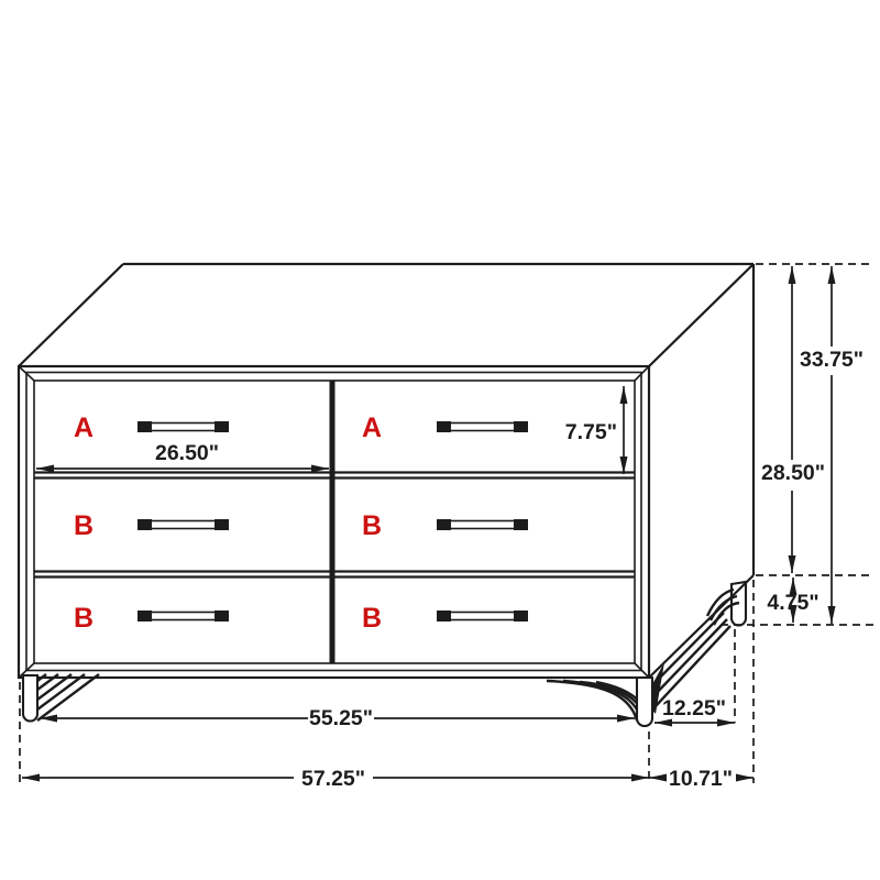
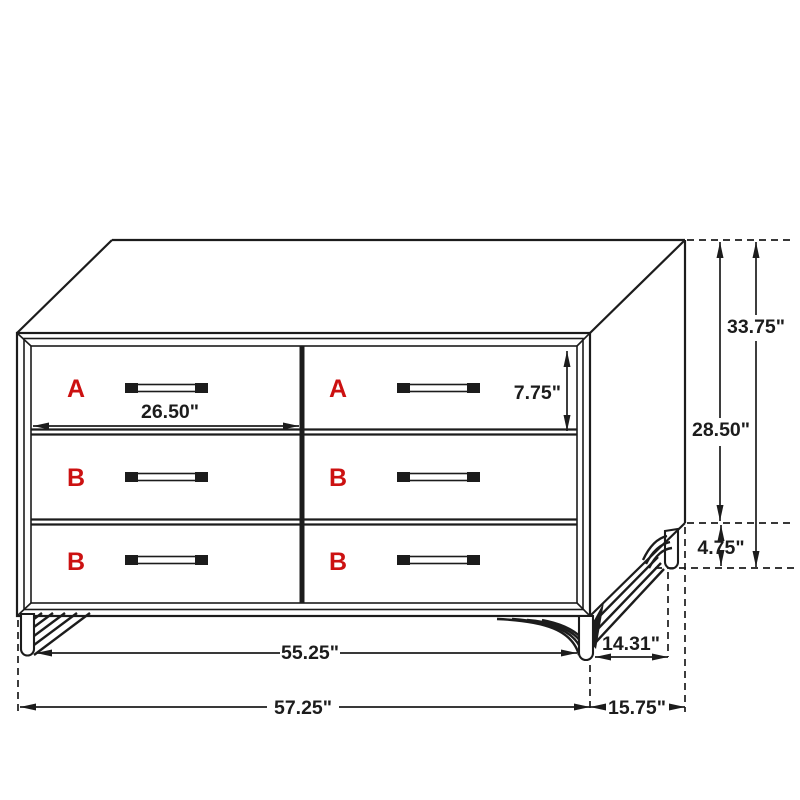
  A
  A
  B
  B
  B
  B
  26.50"
  7.75"
  33.75"
  28.50"
  4.75"
  55.25"
- 12.25"
+ 14.31"
  57.25"
- 10.71"
+ 15.75"
